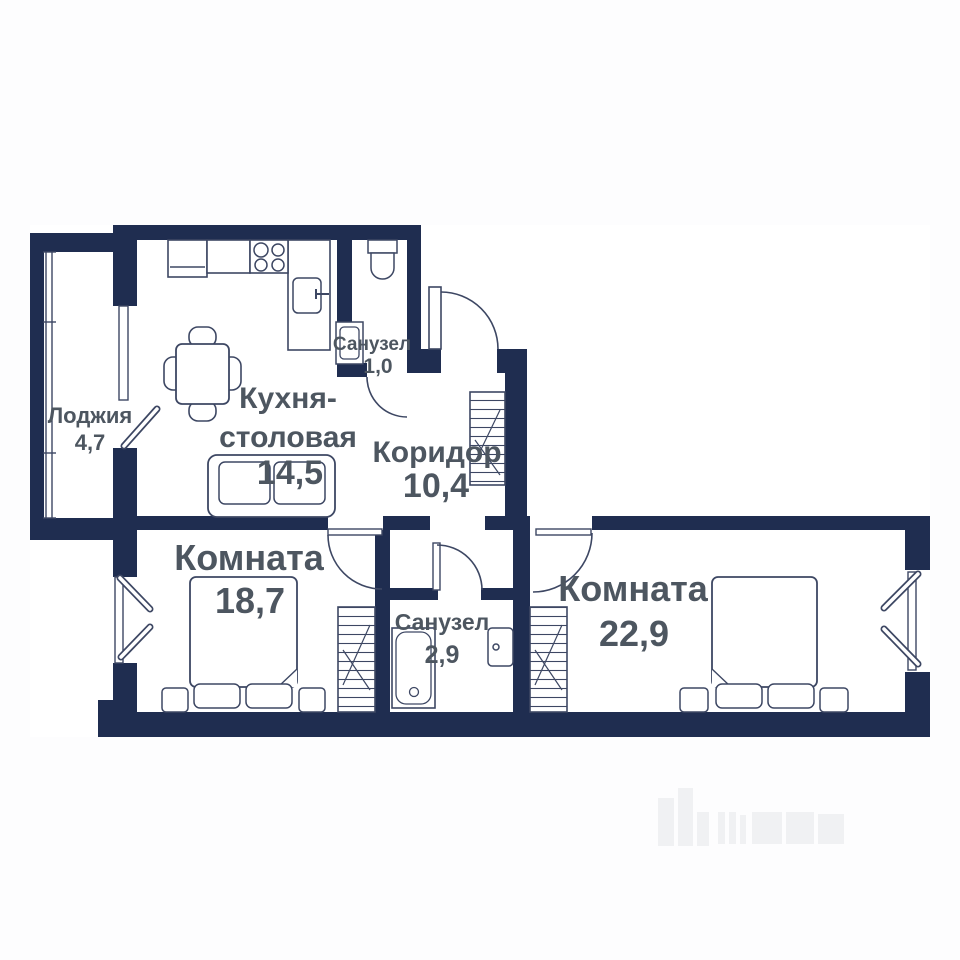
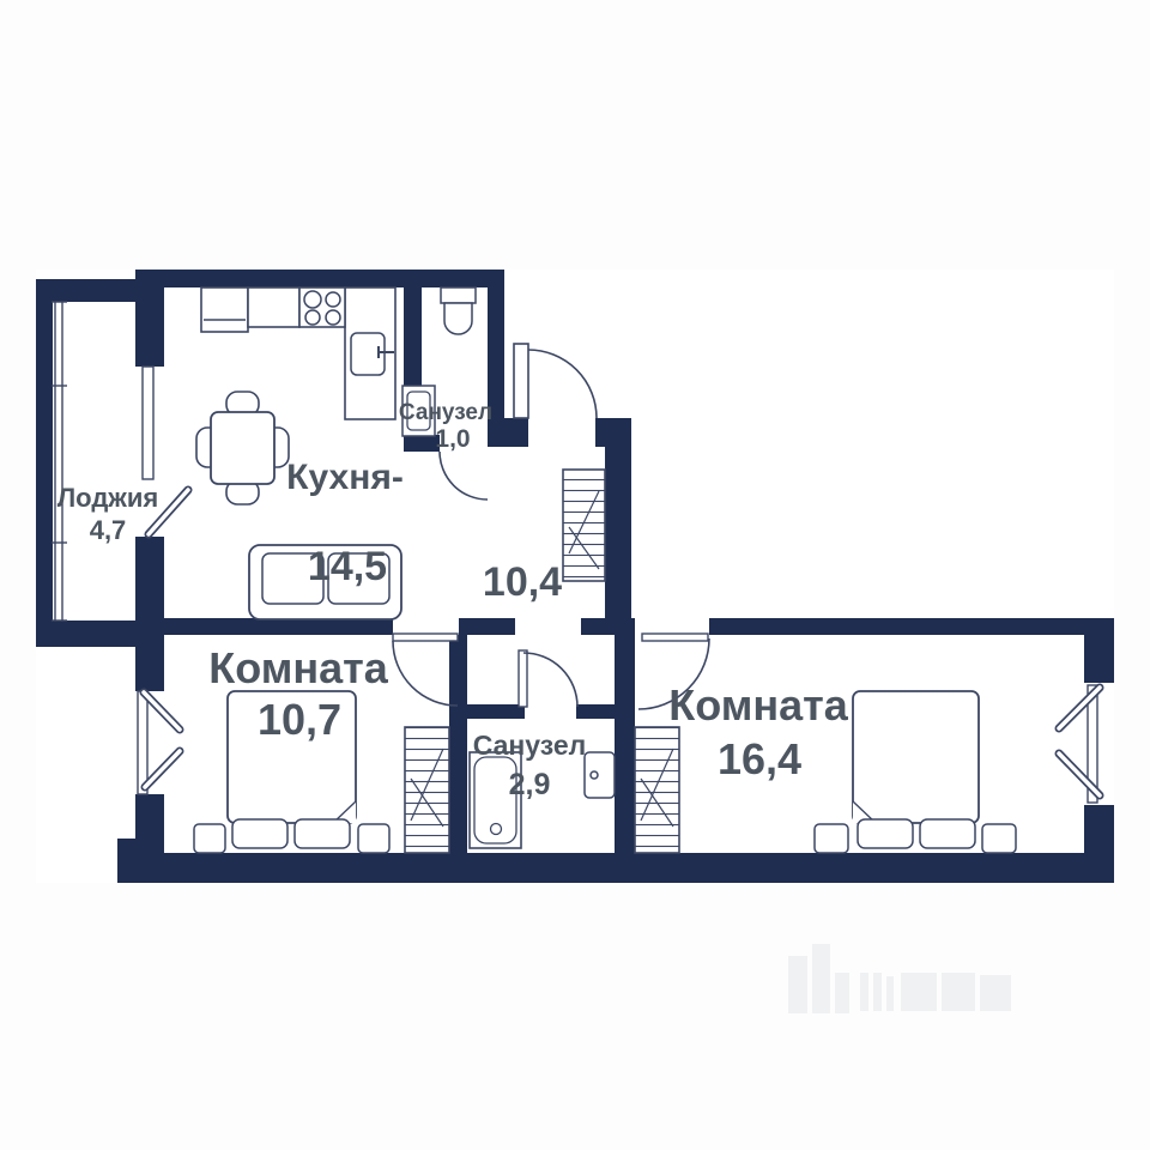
  Лоджия
  4,7
  Кухня-
- столовая
  14,5
  Санузел
  1,0
- Коридор
  10,4
  Комната
- 18,7
+ 10,7
  Санузел
  2,9
  Комната
- 22,9
+ 16,4
